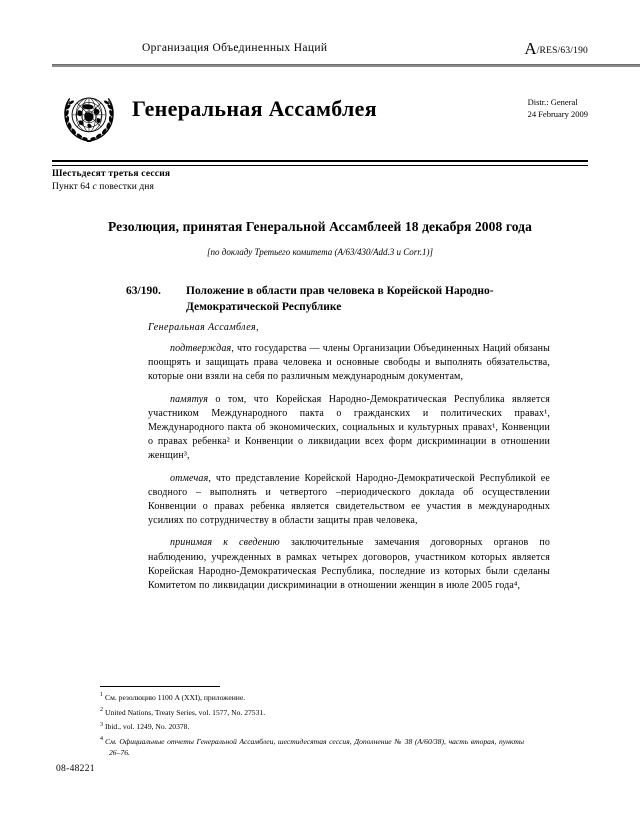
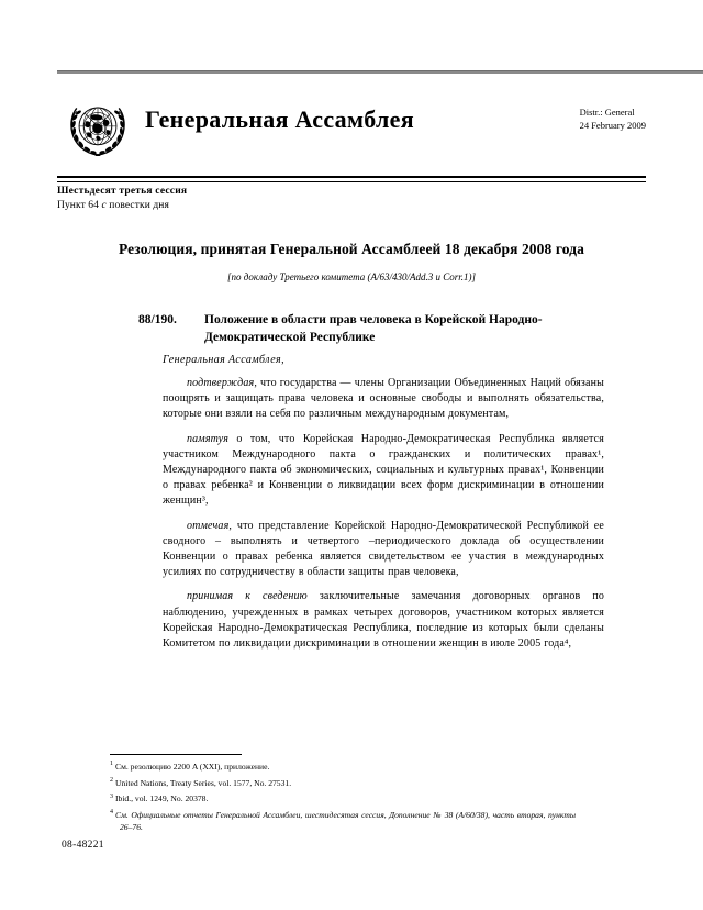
- Организация Объединенных Наций
- A/RES/63/190
  Генеральная Ассамблея
  Distr.: General
  24 February 2009
  Шестьдесят третья сессия
  Пункт 64 c повестки дня
  Резолюция, принятая Генеральной Ассамблеей 18 декабря 2008 года
  [по докладу Третьего комитета (A/63/430/Add.3 и Corr.1)]
- 63/190.
+ 88/190.
  Положение в области прав человека в Корейской Народно-Демократической Республике
  Генеральная Ассамблея,
  подтверждая, что государства — члены Организации Объединенных Наций обязаны поощрять и защищать права человека и основные свободы и выполнять обязательства, которые они взяли на себя по различным международным документам,
  памятуя о том, что Корейская Народно-Демократическая Республика является участником Международного пакта о гражданских и политических правах¹, Международного пакта об экономических, социальных и культурных правах¹, Конвенции о правах ребенка² и Конвенции о ликвидации всех форм дискриминации в отношении женщин³,
  отмечая, что представление Корейской Народно-Демократической Республикой ее сводного – выполнять и четвертого –периодического доклада об осуществлении Конвенции о правах ребенка является свидетельством ее участия в международных усилиях по сотрудничеству в области защиты прав человека,
  принимая к сведению заключительные замечания договорных органов по наблюдению, учрежденных в рамках четырех договоров, участником которых является Корейская Народно-Демократическая Республика, последние из которых были сделаны Комитетом по ликвидации дискриминации в отношении женщин в июле 2005 года⁴,
- См. резолюцию 1100 A (XXI), приложение.
+ См. резолюцию 2200 A (XXI), приложение.
  United Nations, Treaty Series, vol. 1577, No. 27531.
  Ibid., vol. 1249, No. 20378.
  См. Официальные отчеты Генеральной Ассамблеи, шестидесятая сессия, Дополнение № 38 (A/60/38), часть вторая, пункты 26–76.
  08-48221
